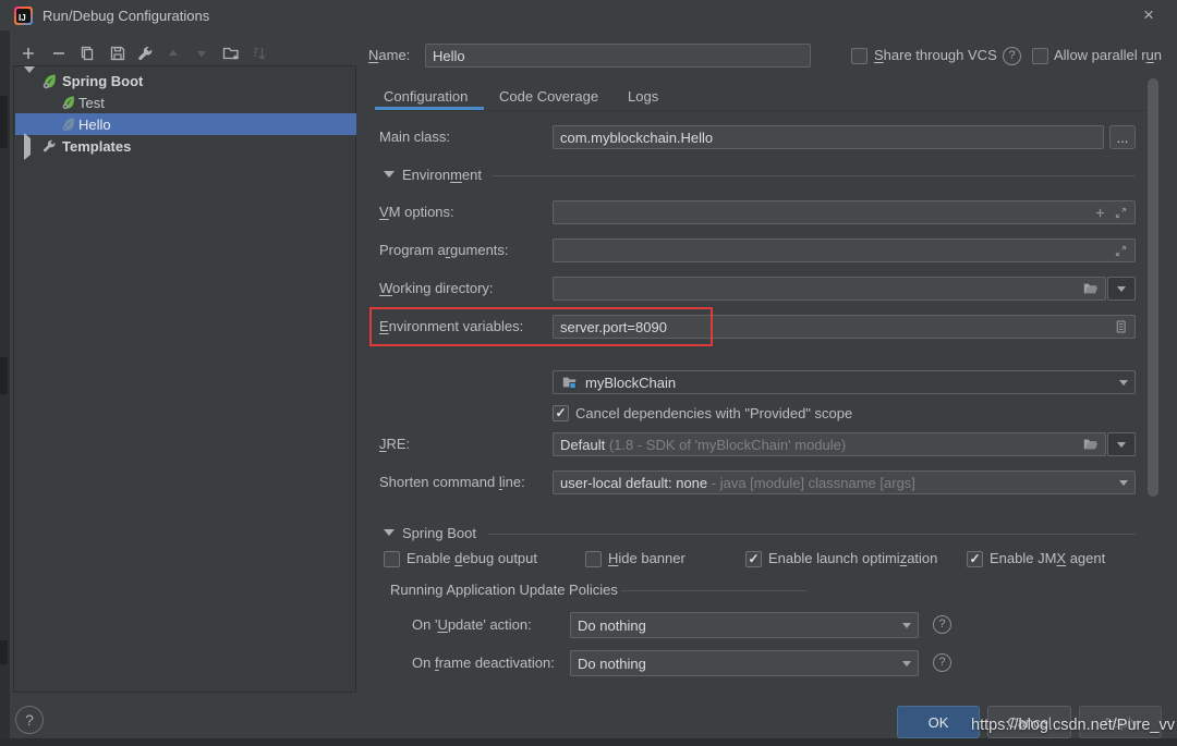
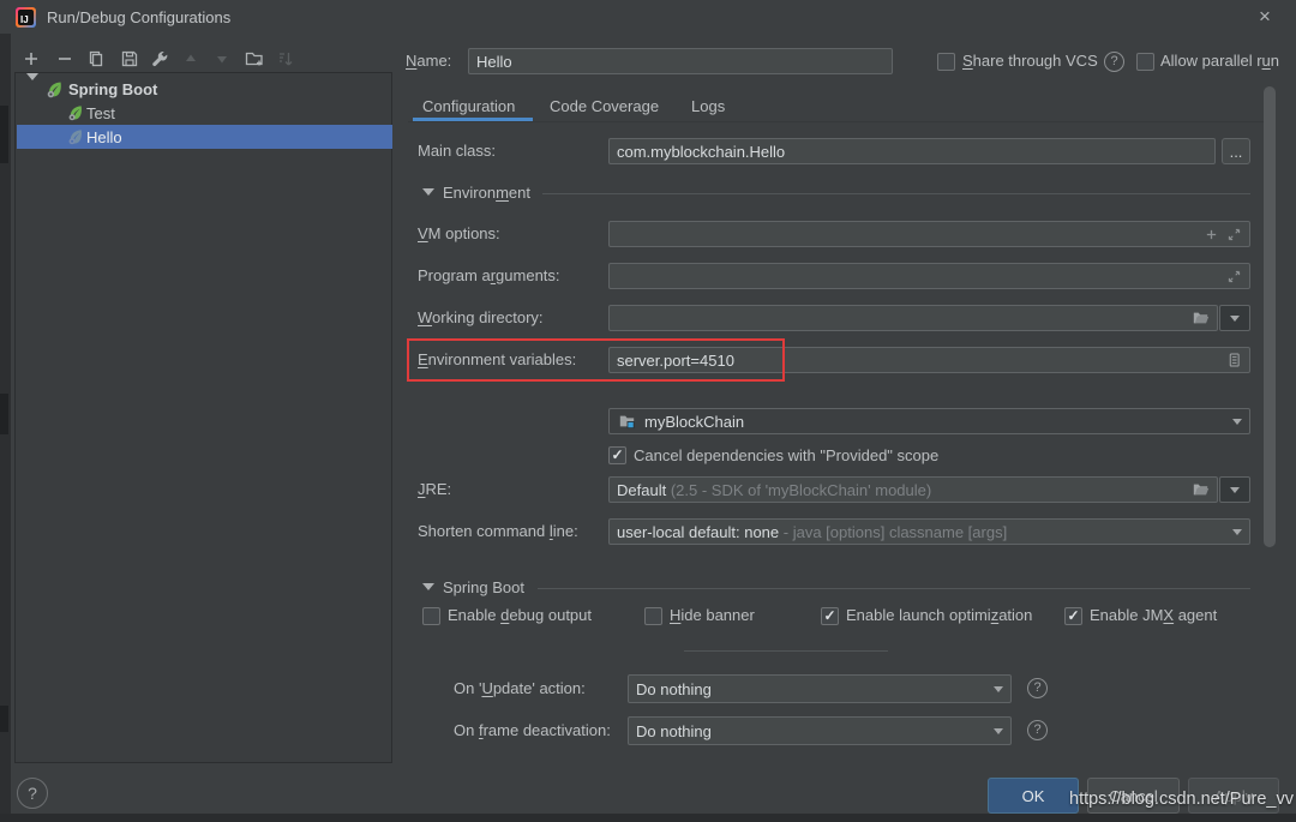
  IJ
  Run/Debug Configurations
  ×
  Spring Boot
  Test
  Hello
- Templates
  Name:
  Hello
  Share through VCS
  ?
  Allow parallel run
  Configuration
  Code Coverage
  Logs
  Main class:
  com.myblockchain.Hello
  ...
  Environment
  VM options:
  Program arguments:
  Working directory:
  Environment variables:
- server.port=8090
+ server.port=4510
  myBlockChain
  ✓
  Cancel dependencies with "Provided" scope
  JRE:
  Default
- (1.8 - SDK of 'myBlockChain' module)
+ (2.5 - SDK of 'myBlockChain' module)
  Shorten command line:
  user-local default: none
- - java [module] classname [args]
+ - java [options] classname [args]
  Spring Boot
  Enable debug output
  Hide banner
  ✓
  Enable launch optimization
  ✓
  Enable JMX agent
- Running Application Update Policies
  On 'Update' action:
  Do nothing
  ?
  On frame deactivation:
  Do nothing
  ?
  ?
  OK
  Cancel
  Apply
  https://blog.csdn.net/Pure_vv
